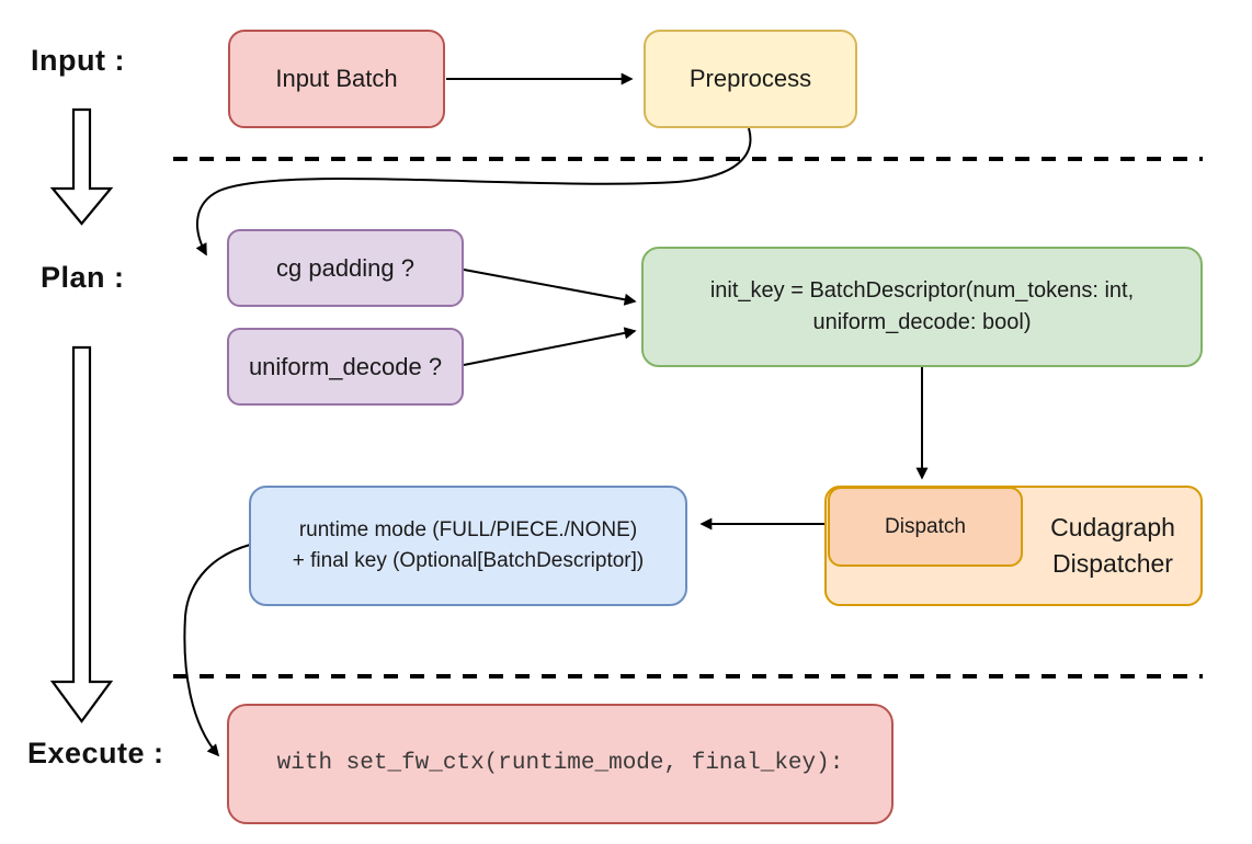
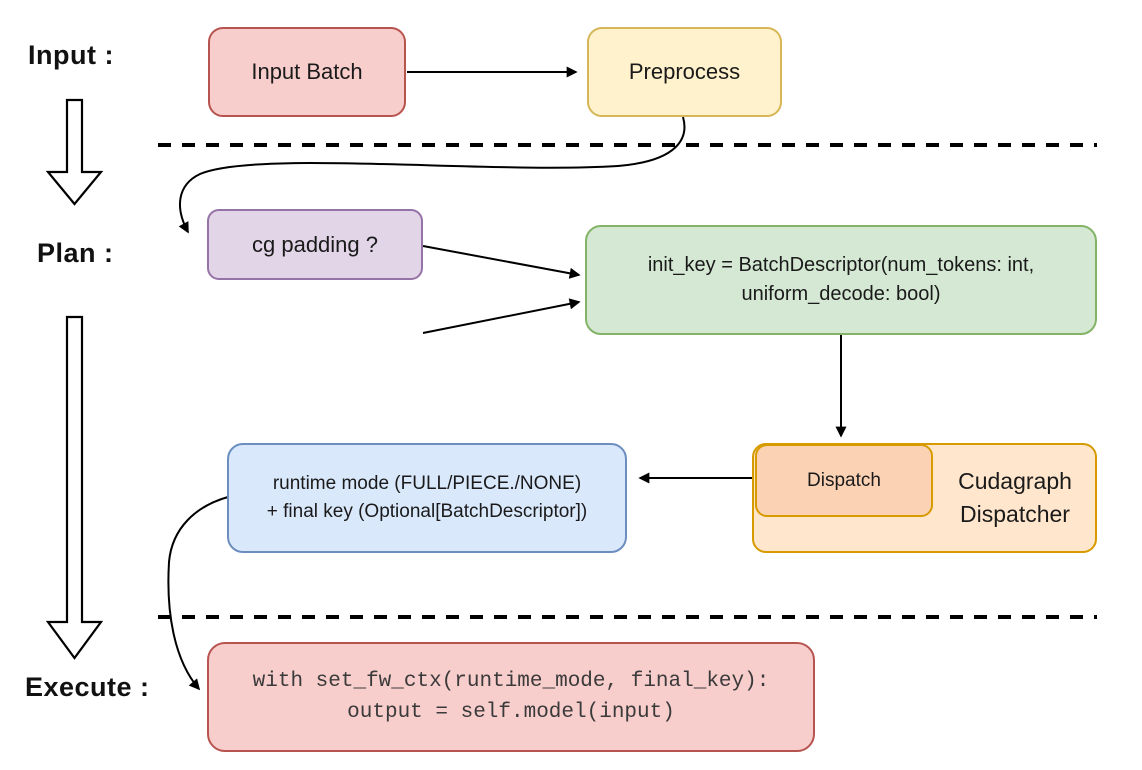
  Input :
  Plan :
  Execute :
  Input Batch
  Preprocess
  cg padding ?
- uniform_decode ?
  init_key = BatchDescriptor(num_tokens: int,
  uniform_decode: bool)
  Dispatch
  Cudagraph
  Dispatcher
  runtime mode (FULL/PIECE./NONE)
  + final key (Optional[BatchDescriptor])
  with set_fw_ctx(runtime_mode, final_key):
+ output = self.model(input)
